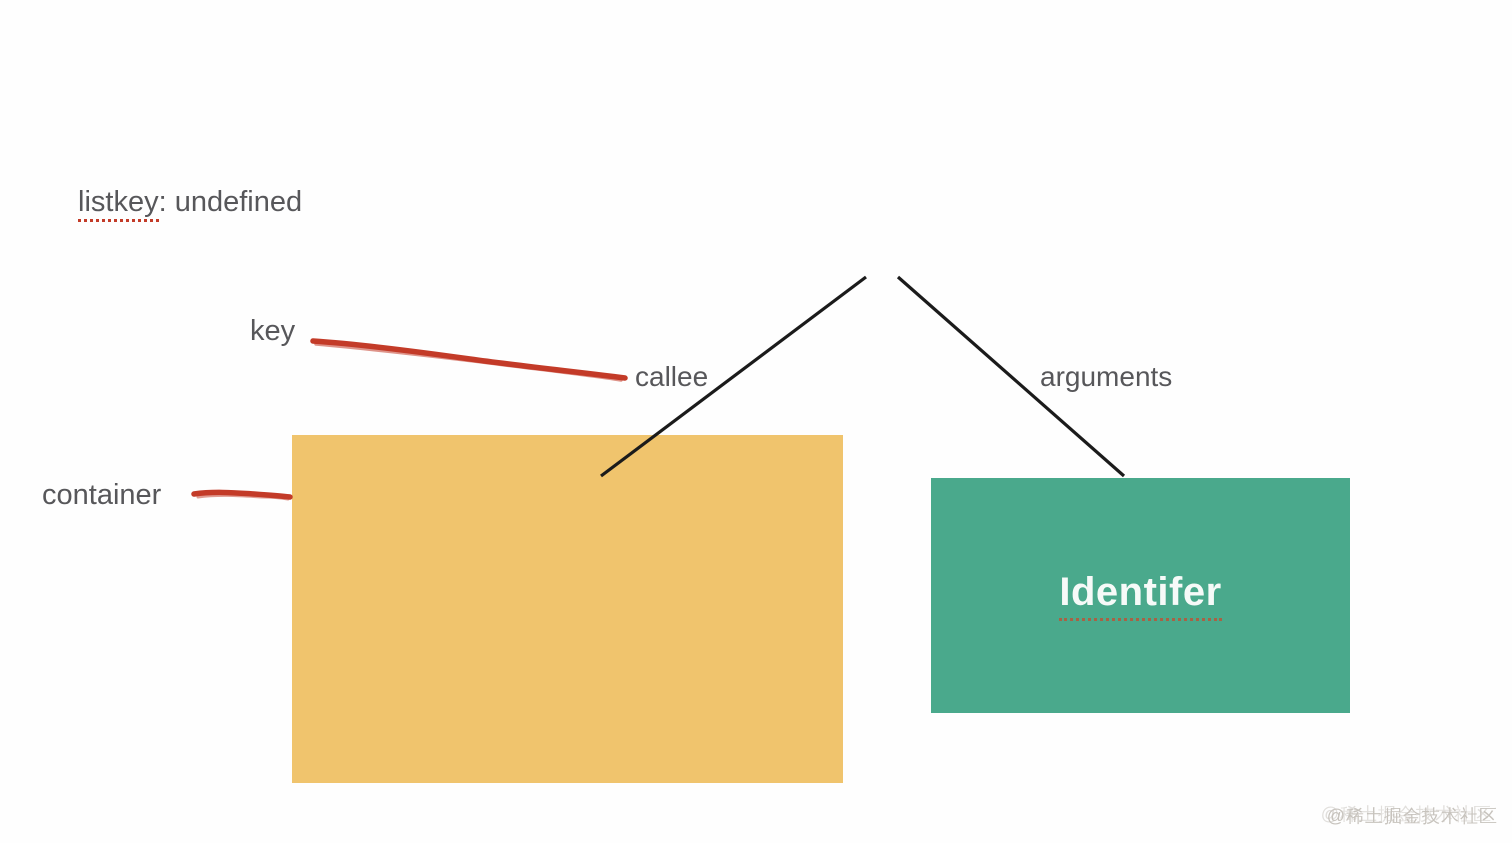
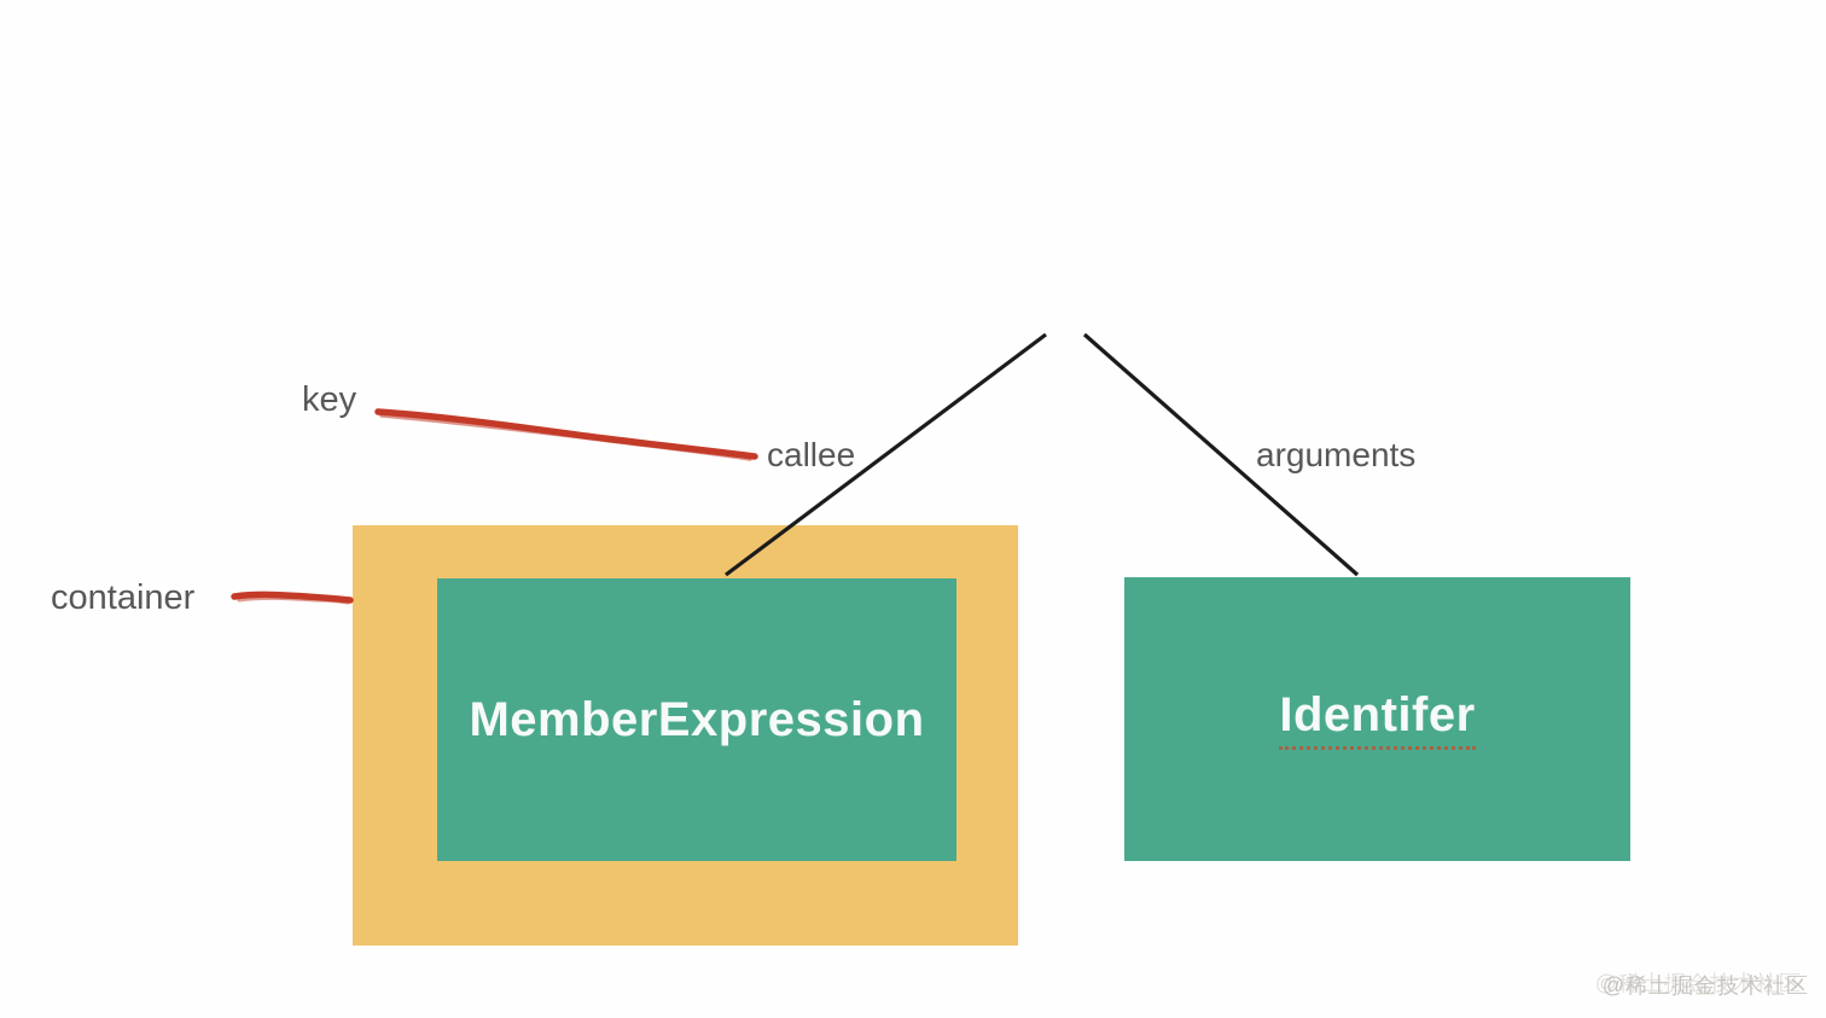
- listkey: undefined
  key
  container
+ MemberExpression
  Identifer
  callee
  arguments
  @稀土掘金技术社区
